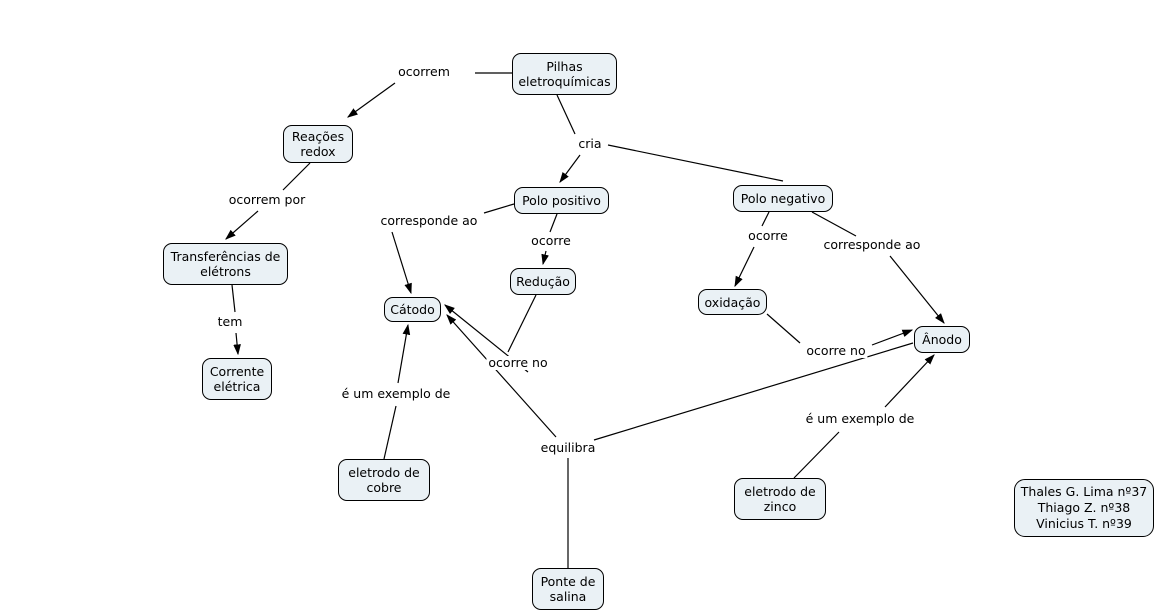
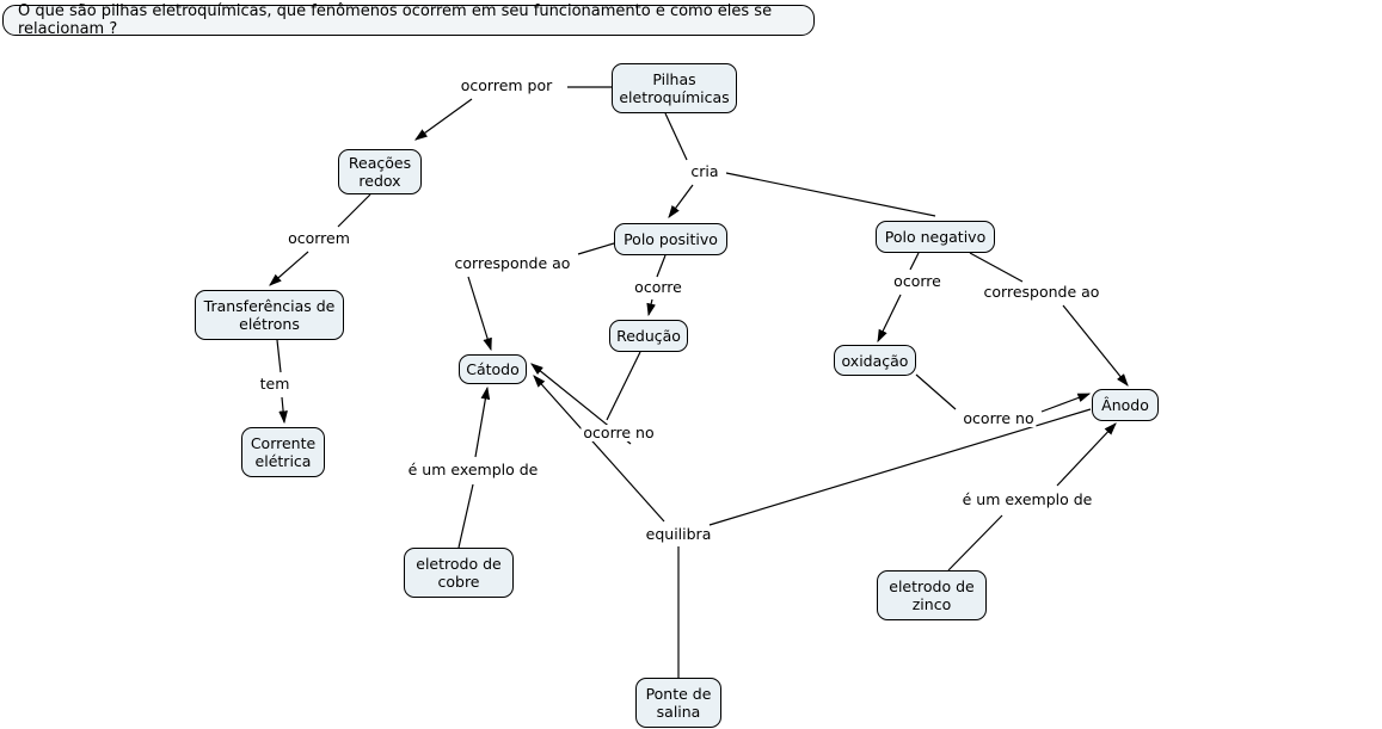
+ O que são pilhas eletroquímicas, que fenômenos ocorrem em seu funcionamento e como eles se relacionam ?
  Pilhas
  eletroquímicas
  Reações
  redox
  Transferências de
  elétrons
  Corrente
  elétrica
  Polo positivo
  Polo negativo
  Redução
  oxidação
  Cátodo
  Ânodo
  eletrodo de
  cobre
  eletrodo de
  zinco
  Ponte de
  salina
- ocorrem
+ ocorrem por
  cria
- ocorrem por
+ ocorrem
  tem
  corresponde ao
  ocorre
  ocorre no
  é um exemplo de
  ocorre
  corresponde ao
  ocorre no
  equilibra
  é um exemplo de
- Thales G. Lima nº37
- Thiago Z. nº38
- Vinicius T. nº39
